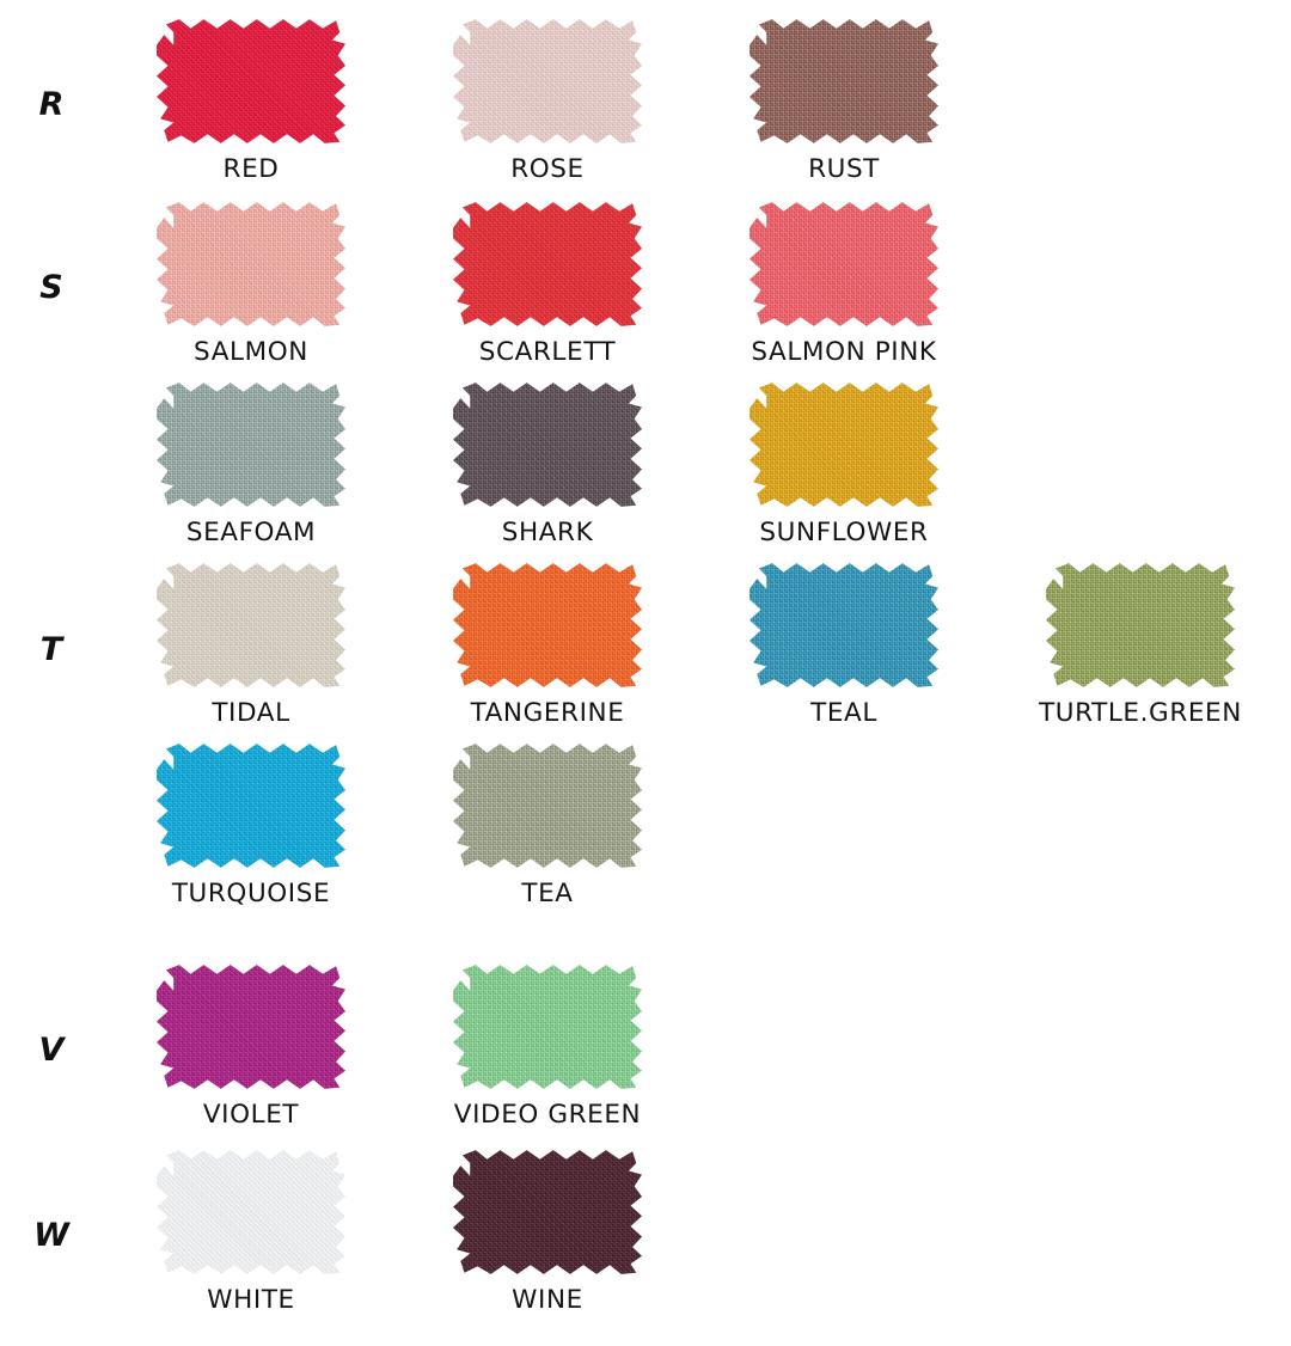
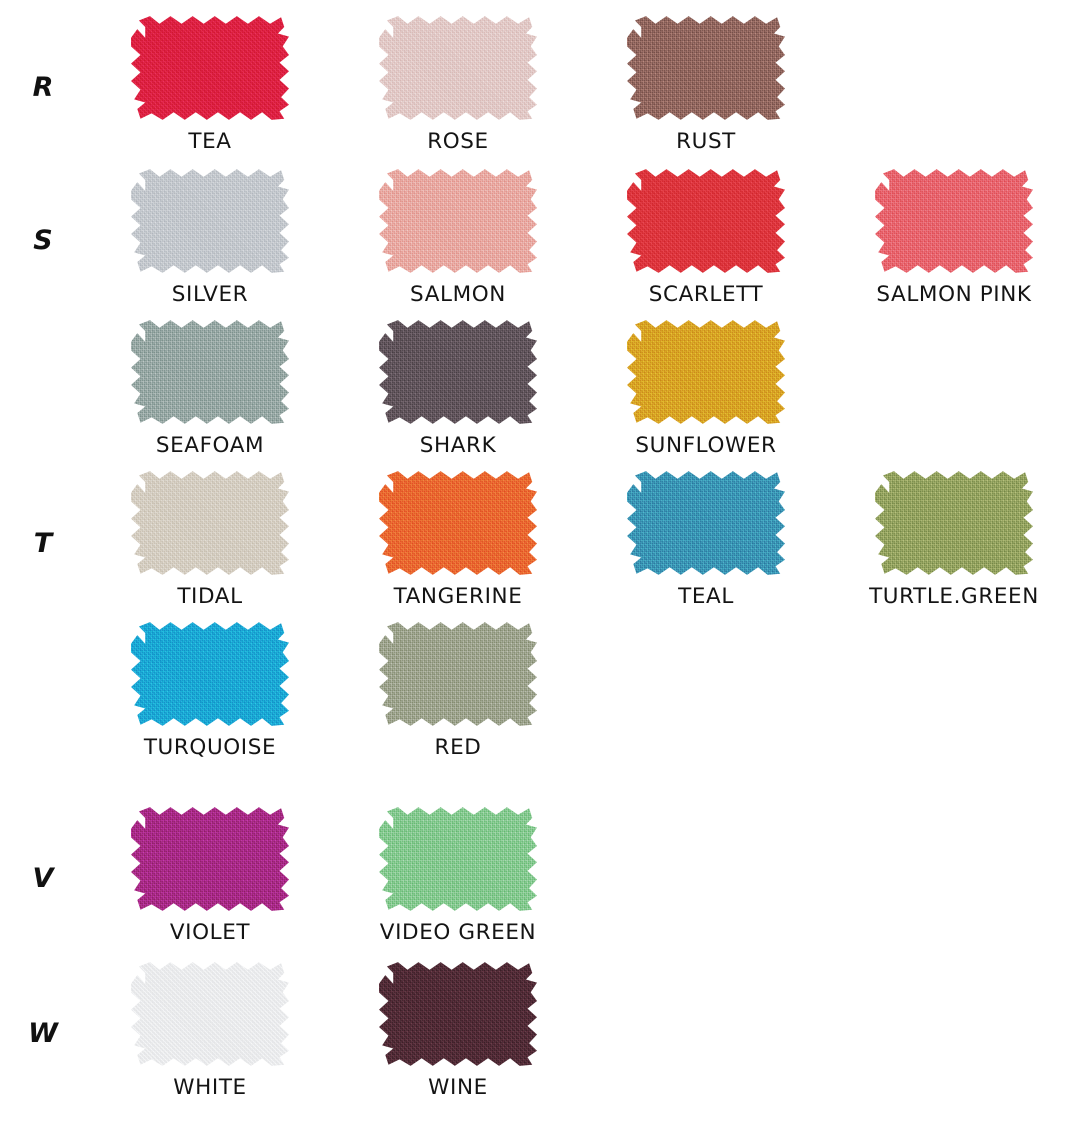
  R
  S
  T
  V
  W
- RED
+ TEA
  ROSE
  RUST
+ SILVER
  SALMON
  SCARLETT
  SALMON PINK
  SEAFOAM
  SHARK
  SUNFLOWER
  TIDAL
  TANGERINE
  TEAL
  TURTLE.GREEN
  TURQUOISE
- TEA
+ RED
  VIOLET
  VIDEO GREEN
  WHITE
  WINE
